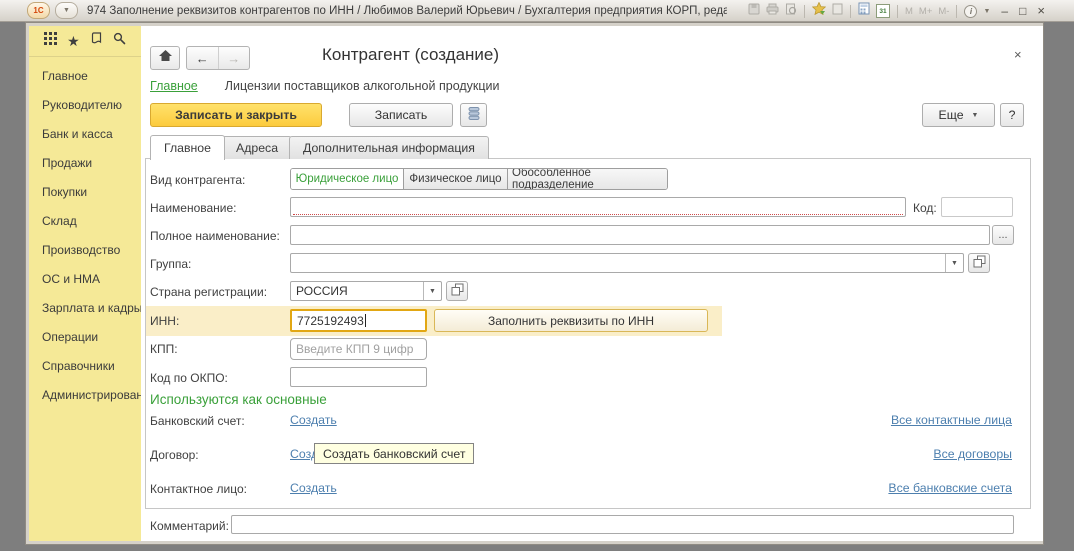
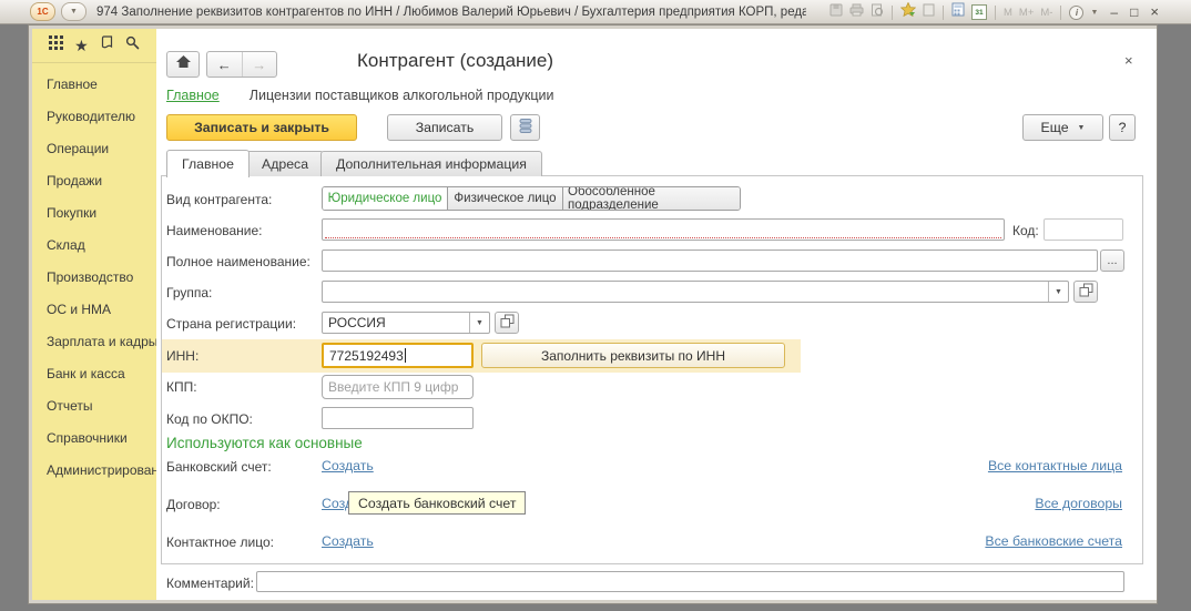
  1С
  974 Заполнение реквизитов контрагентов по ИНН / Любимов Валерий Юрьевич / Бухгалтерия предприятия КОРП, реда
  M
  M+
  M-
  i
  –
  □
  ×
  ★
  Главное
  Руководителю
- Банк и касса
+ Операции
  Продажи
  Покупки
  Склад
  Производство
  ОС и НМА
  Зарплата и кадры
- Операции
+ Банк и касса
+ Отчеты
  Справочники
  Администрирован
  ←
  →
  Контрагент (создание)
  ×
  Главное
  Лицензии поставщиков алкогольной продукции
  Записать и закрыть
  Записать
  Еще
  ?
  Главное
  Адреса
  Дополнительная информация
  Вид контрагента:
  Юридическое лицо
  Физическое лицо
  Обособленное подразделение
  Наименование:
  Код:
  Полное наименование:
  ...
  Группа:
  Страна регистрации:
  РОССИЯ
  ИНН:
  7725192493
  Заполнить реквизиты по ИНН
  КПП:
  Введите КПП 9 цифр
  Код по ОКПО:
  Используются как основные
  Банковский счет:
  Создать
  Все контактные лица
  Договор:
  Все договоры
  Создать банковский счет
  Контактное лицо:
  Создать
  Все банковские счета
  Комментарий:
